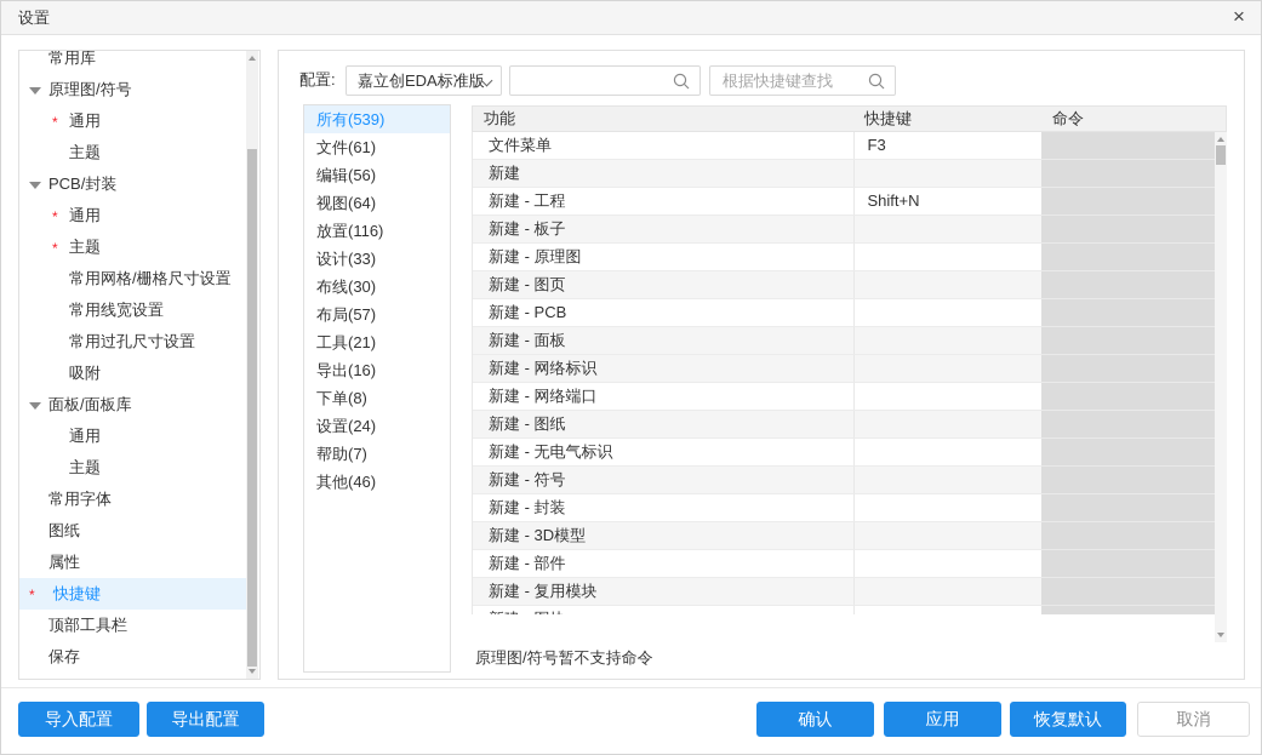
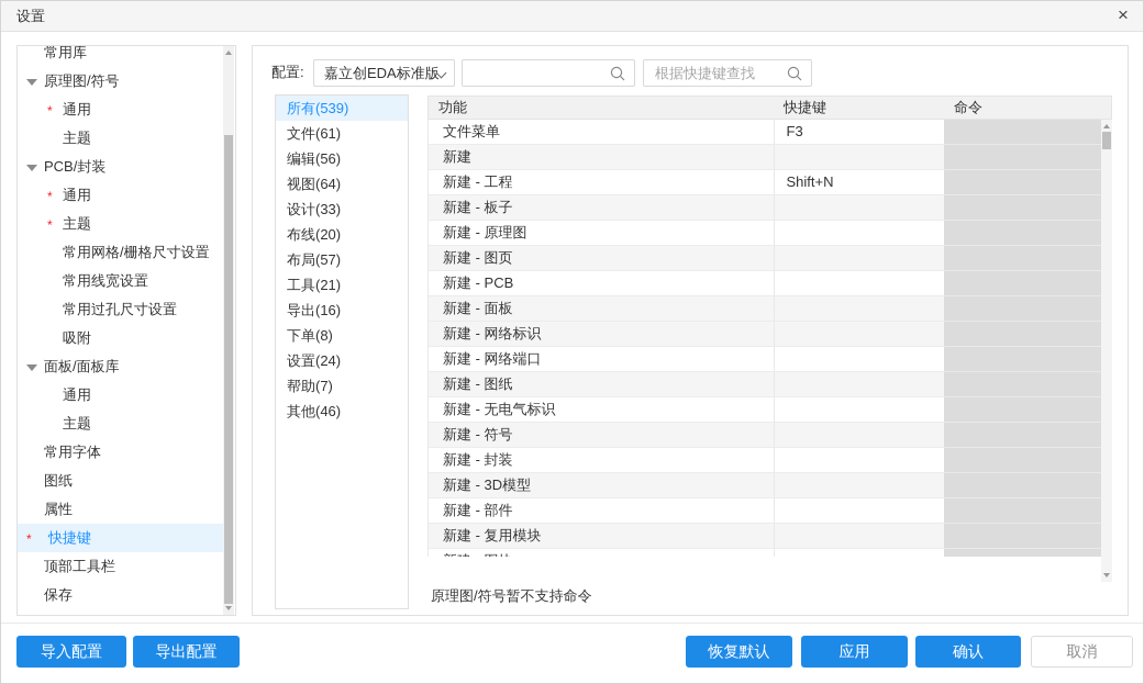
  设置
  ×
  常用库
  原理图/符号
  *
  通用
  主题
  PCB/封装
  *
  通用
  *
  主题
  常用网格/栅格尺寸设置
  常用线宽设置
  常用过孔尺寸设置
  吸附
  面板/面板库
  通用
  主题
  常用字体
  图纸
  属性
  *
  快捷键
  顶部工具栏
  保存
  配置:
  嘉立创EDA标准版
  根据快捷键查找
  所有(539)
  文件(61)
  编辑(56)
  视图(64)
- 放置(116)
  设计(33)
- 布线(30)
+ 布线(20)
  布局(57)
  工具(21)
  导出(16)
  下单(8)
  设置(24)
  帮助(7)
  其他(46)
  功能
  快捷键
  命令
  文件菜单
  F3
  新建
  新建 - 工程
  Shift+N
  新建 - 板子
  新建 - 原理图
  新建 - 图页
  新建 - PCB
  新建 - 面板
  新建 - 网络标识
  新建 - 网络端口
  新建 - 图纸
  新建 - 无电气标识
  新建 - 符号
  新建 - 封装
  新建 - 3D模型
  新建 - 部件
  新建 - 复用模块
  原理图/符号暂不支持命令
  导入配置
  导出配置
- 确认
+ 恢复默认
  应用
- 恢复默认
+ 确认
  取消
